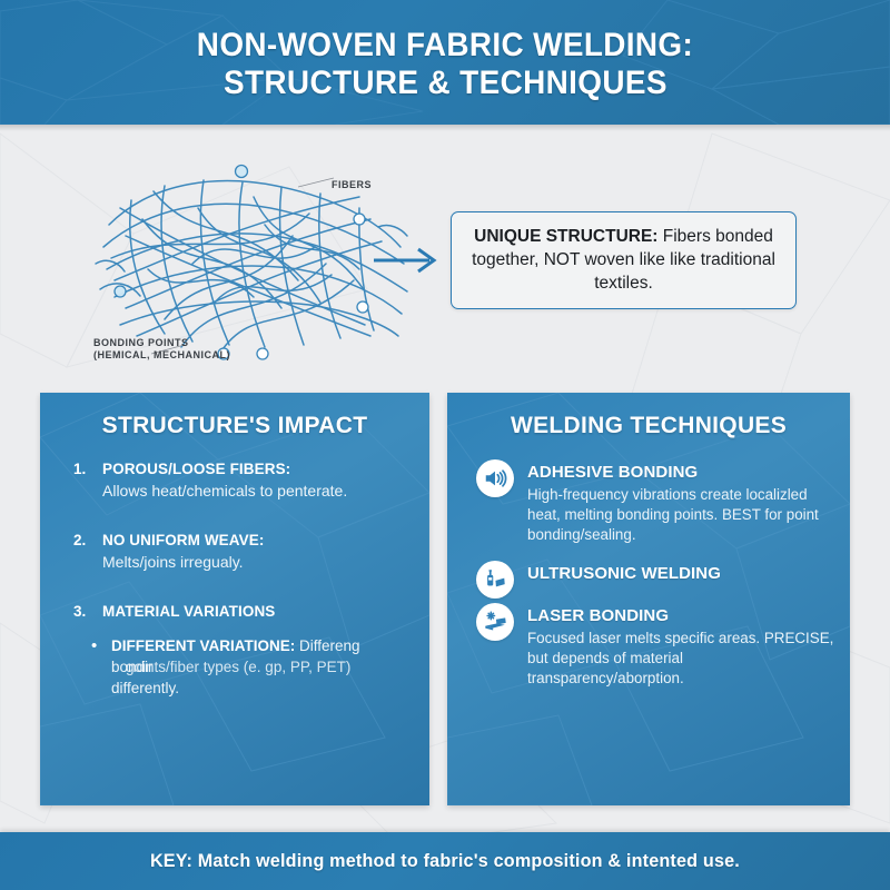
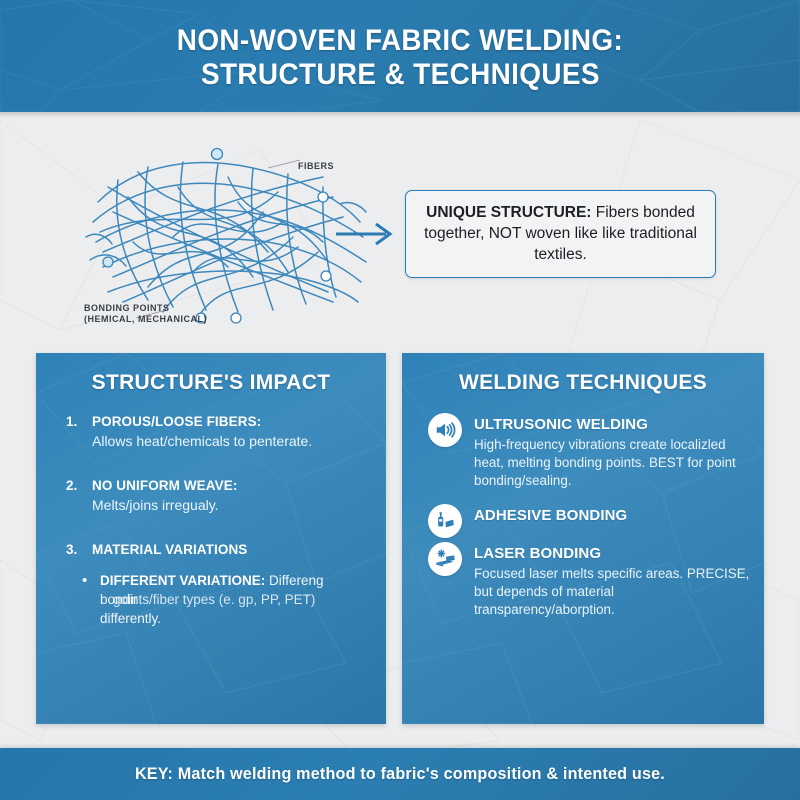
  NON-WOVEN FABRIC WELDING:
  STRUCTURE & TECHNIQUES
  FIBERS
  BONDING POINTS
  (HEMICAL, MECHANICAL)
  UNIQUE STRUCTURE: Fibers bonded together, NOT woven like like traditional textiles.
  STRUCTURE'S IMPACT
  1.
  POROUS/LOOSE FIBERS:
  Allows heat/chemicals to penterate.
  2.
  NO UNIFORM WEAVE:
  Melts/joins irregualy.
  3.
  MATERIAL VARIATIONS
  •
  DIFFERENT VARIATIONE: Differeng
  bondir
  goints/fiber types (e. gp, PP, PET)
  differently.
  WELDING TECHNIQUES
- ADHESIVE BONDING
+ ULTRUSONIC WELDING
  High-frequency vibrations create localizled heat, melting bonding points. BEST for point bonding/sealing.
- ULTRUSONIC WELDING
+ ADHESIVE BONDING
  LASER BONDING
  Focused laser melts specific areas. PRECISE, but depends of material transparency/aborption.
  KEY: Match welding method to fabric's composition & intented use.
